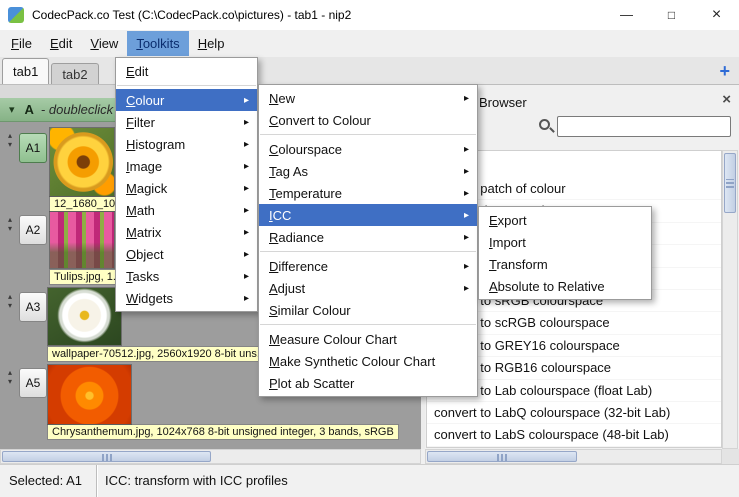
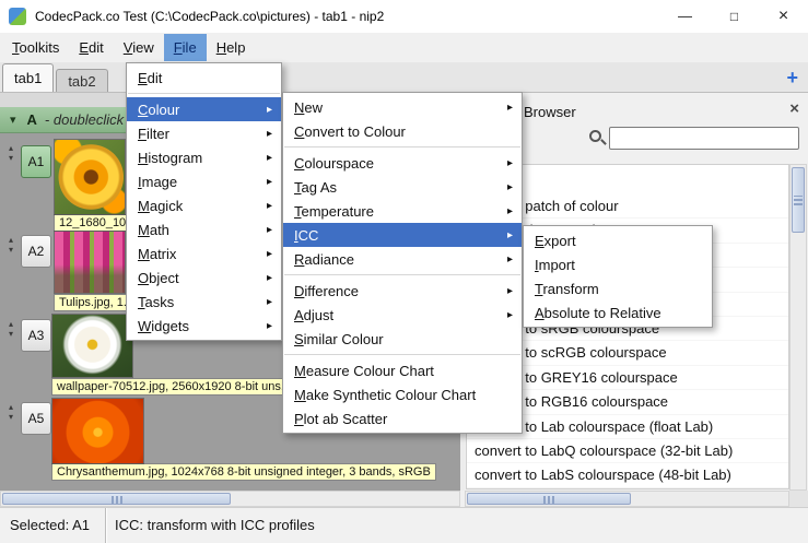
  CodecPack.co Test (C:\CodecPack.co\pictures) - tab1 - nip2
  —
  □
  ×
- File
+ Toolkits
  Edit
  View
- Toolkits
+ File
  Help
  tab1
  tab2
  +
  ▾
  A
  ▴
  ▾
  A1
  12_1680_10
  ▴
  ▾
  A2
  Tulips.jpg, 1
  ▴
  ▾
  A3
  wallpaper-70512.jpg, 2560x1920 8-bit uns
  ▴
  ▾
  A5
  Chrysanthemum.jpg, 1024x768 8-bit unsigned integer, 3 bands, sRGB
  Browser
  ×
  patch of colour
  to sRGB colourspace
  to scRGB colourspace
  to GREY16 colourspace
  to RGB16 colourspace
  to Lab colourspace (float Lab)
  convert to LabQ colourspace (32-bit Lab)
  convert to LabS colourspace (48-bit Lab)
  Selected: A1
  ICC: transform with ICC profiles
  Edit
  Colour
  ▸
  Filter
  ▸
  Histogram
  ▸
  Image
  ▸
  Magick
  ▸
  Math
  ▸
  Matrix
  ▸
  Object
  ▸
  Tasks
  ▸
  Widgets
  ▸
  New
  ▸
  Convert to Colour
  Colourspace
  ▸
  Tag As
  ▸
  Temperature
  ▸
  ICC
  ▸
  Radiance
  ▸
  Difference
  ▸
  Adjust
  ▸
  Similar Colour
  Measure Colour Chart
  Make Synthetic Colour Chart
  Plot ab Scatter
  Export
  Import
  Transform
  Absolute to Relative
